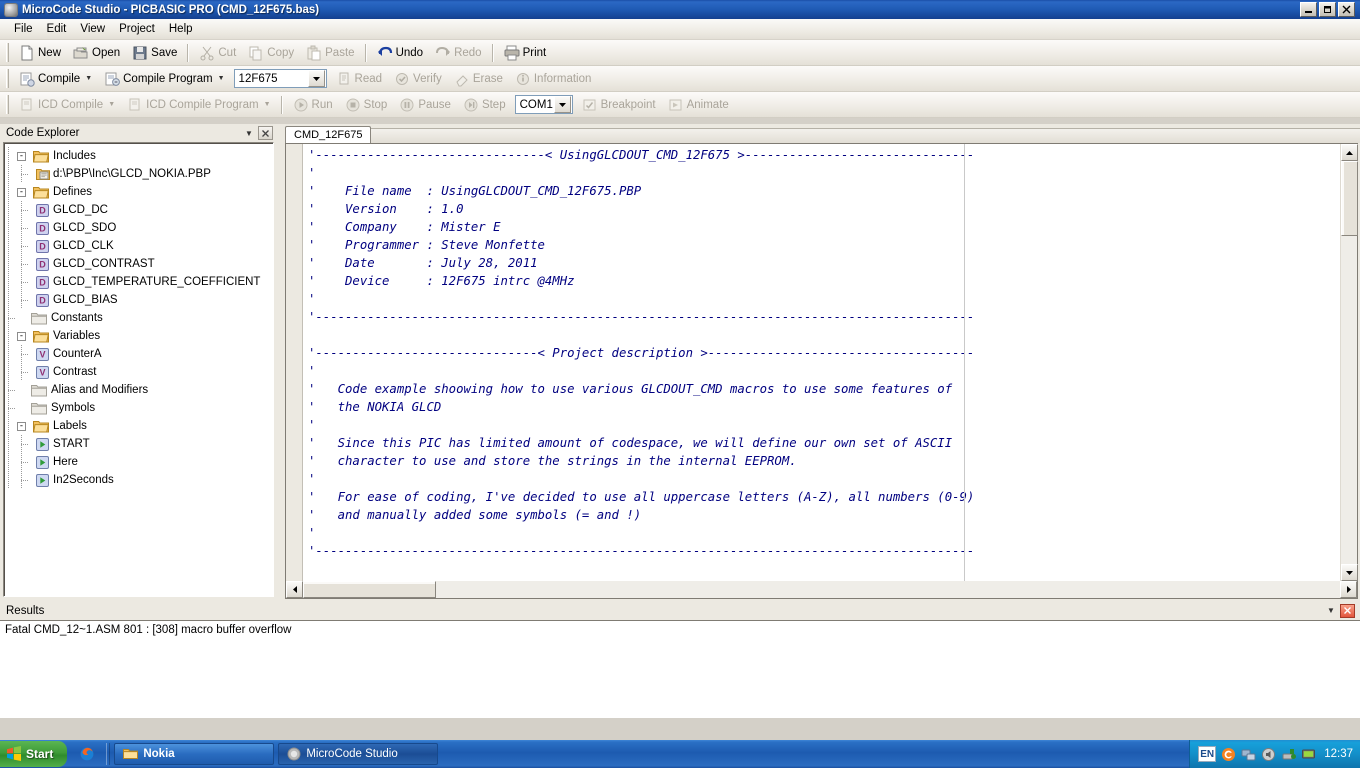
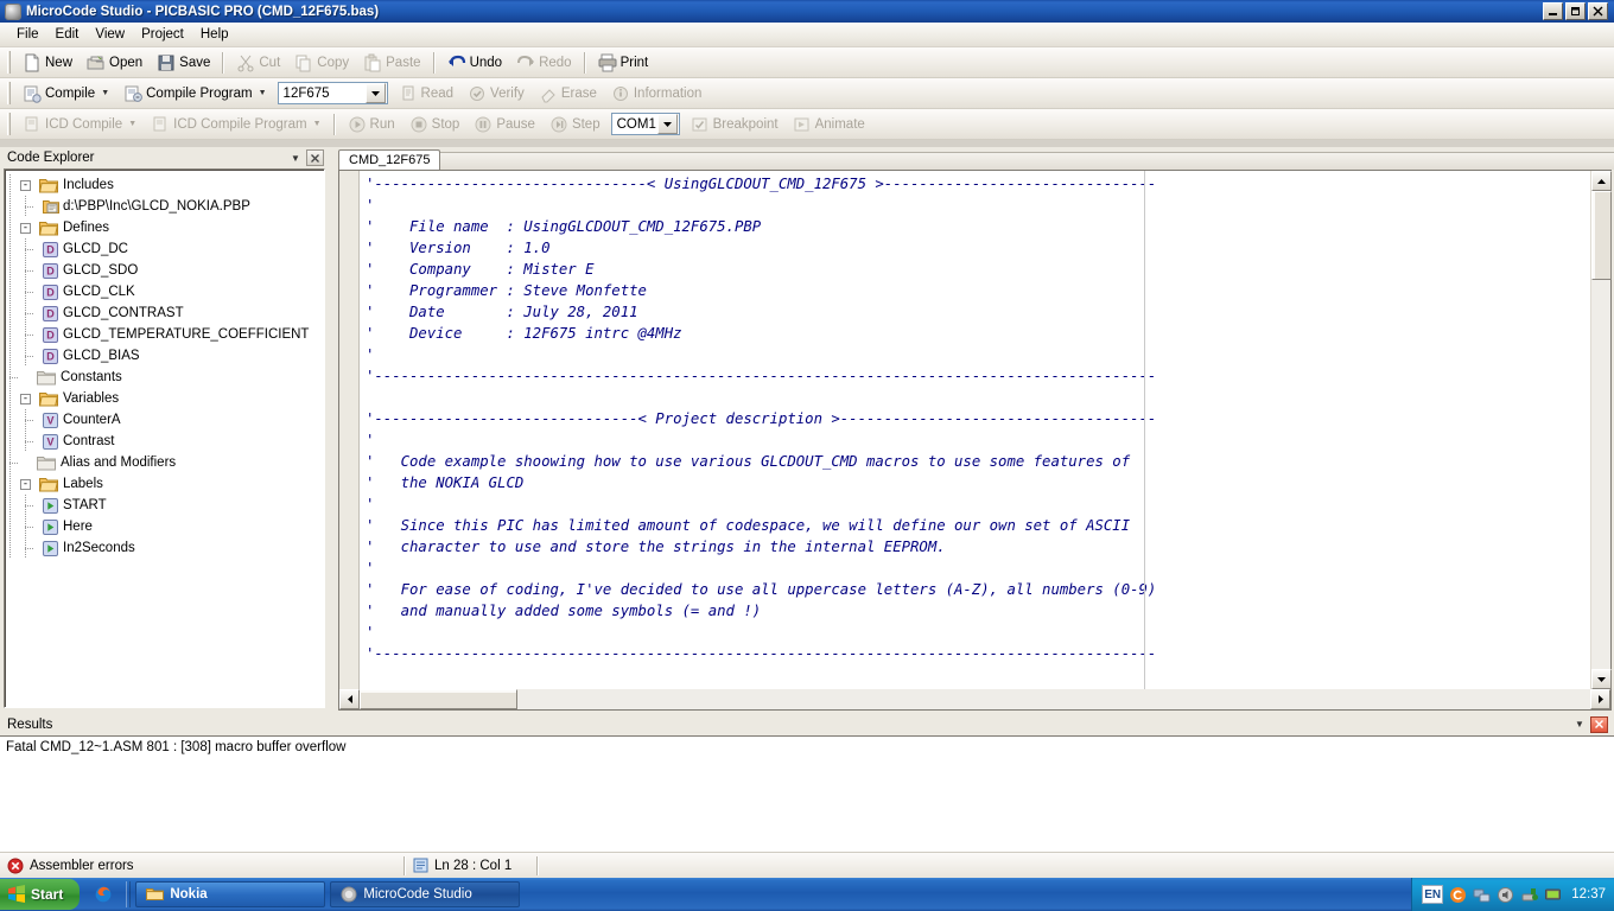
  MicroCode Studio - PICBASIC PRO (CMD_12F675.bas)
  File
  Edit
  View
  Project
  Help
  New
  Open
  Save
  Cut
  Copy
  Paste
  Undo
  Redo
  Print
  Compile
  Compile Program
  12F675
  Read
  Verify
  Erase
  Information
  ICD Compile
  ICD Compile Program
  Run
  Stop
  Pause
  Step
  COM1
  Breakpoint
  Animate
  Code Explorer
  ▼
  -
  Includes
  d:\PBP\Inc\GLCD_NOKIA.PBP
  -
  Defines
  D
  GLCD_DC
  D
  GLCD_SDO
  D
  GLCD_CLK
  D
  GLCD_CONTRAST
  D
  GLCD_TEMPERATURE_COEFFICIENT
  D
  GLCD_BIAS
  Constants
  -
  Variables
  V
  CounterA
  V
  Contrast
  Alias and Modifiers
- Symbols
  -
  Labels
  START
  Here
  In2Seconds
  CMD_12F675
  '-------------------------------< UsingGLCDOUT_CMD_12F675 >------------------------------
  '
  ' File name : UsingGLCDOUT_CMD_12F675.PBP
  ' Version : 1.0
  ' Company : Mister E
  ' Programmer : Steve Monfette
  ' Date : July 28, 2011
  ' Device : 12F675 intrc @4MHz
  '
  '----------------------------------------------------------------------------------------
  '------------------------------< Project description >-----------------------------------
  '
  ' Code example shoowing how to use various GLCDOUT_CMD macros to use some features of
  ' the NOKIA GLCD
  '
  ' Since this PIC has limited amount of codespace, we will define our own set of ASCII
  ' character to use and store the strings in the internal EEPROM.
  '
  ' For ease of coding, I've decided to use all uppercase letters (A-Z), all numbers (0-)
  ' and manually added some symbols (= and !)
  '
  '----------------------------------------------------------------------------------------
  Results
  ▼
  Fatal CMD_12~1.ASM 801 : [308] macro buffer overflow
+ Assembler errors
+ Ln 28 : Col 1
  Start
  Nokia
  MicroCode Studio
  EN
  12:37
